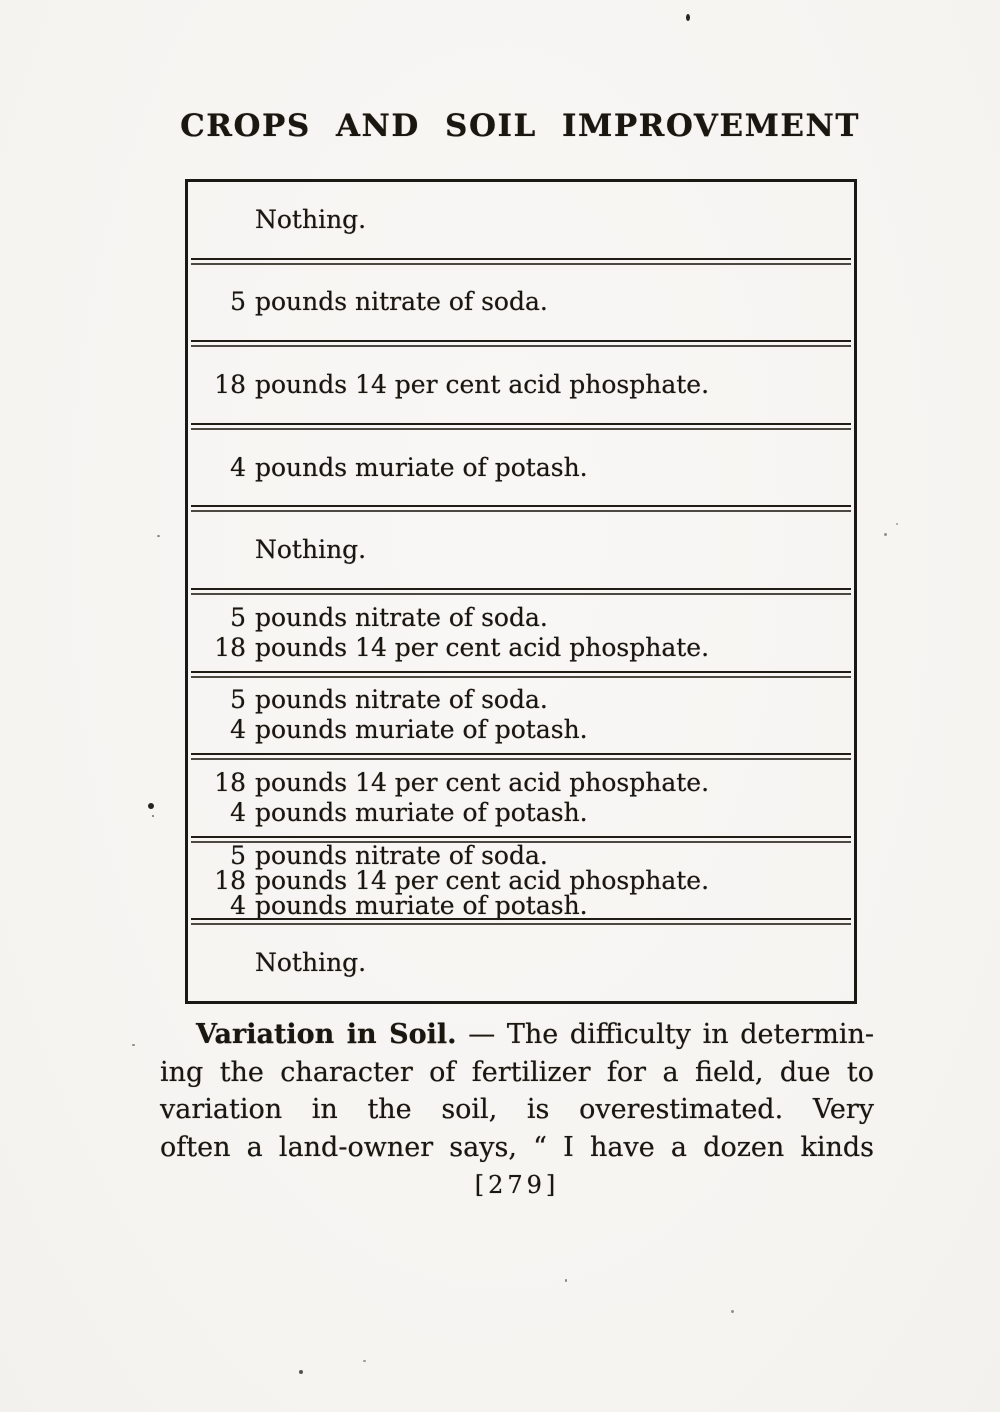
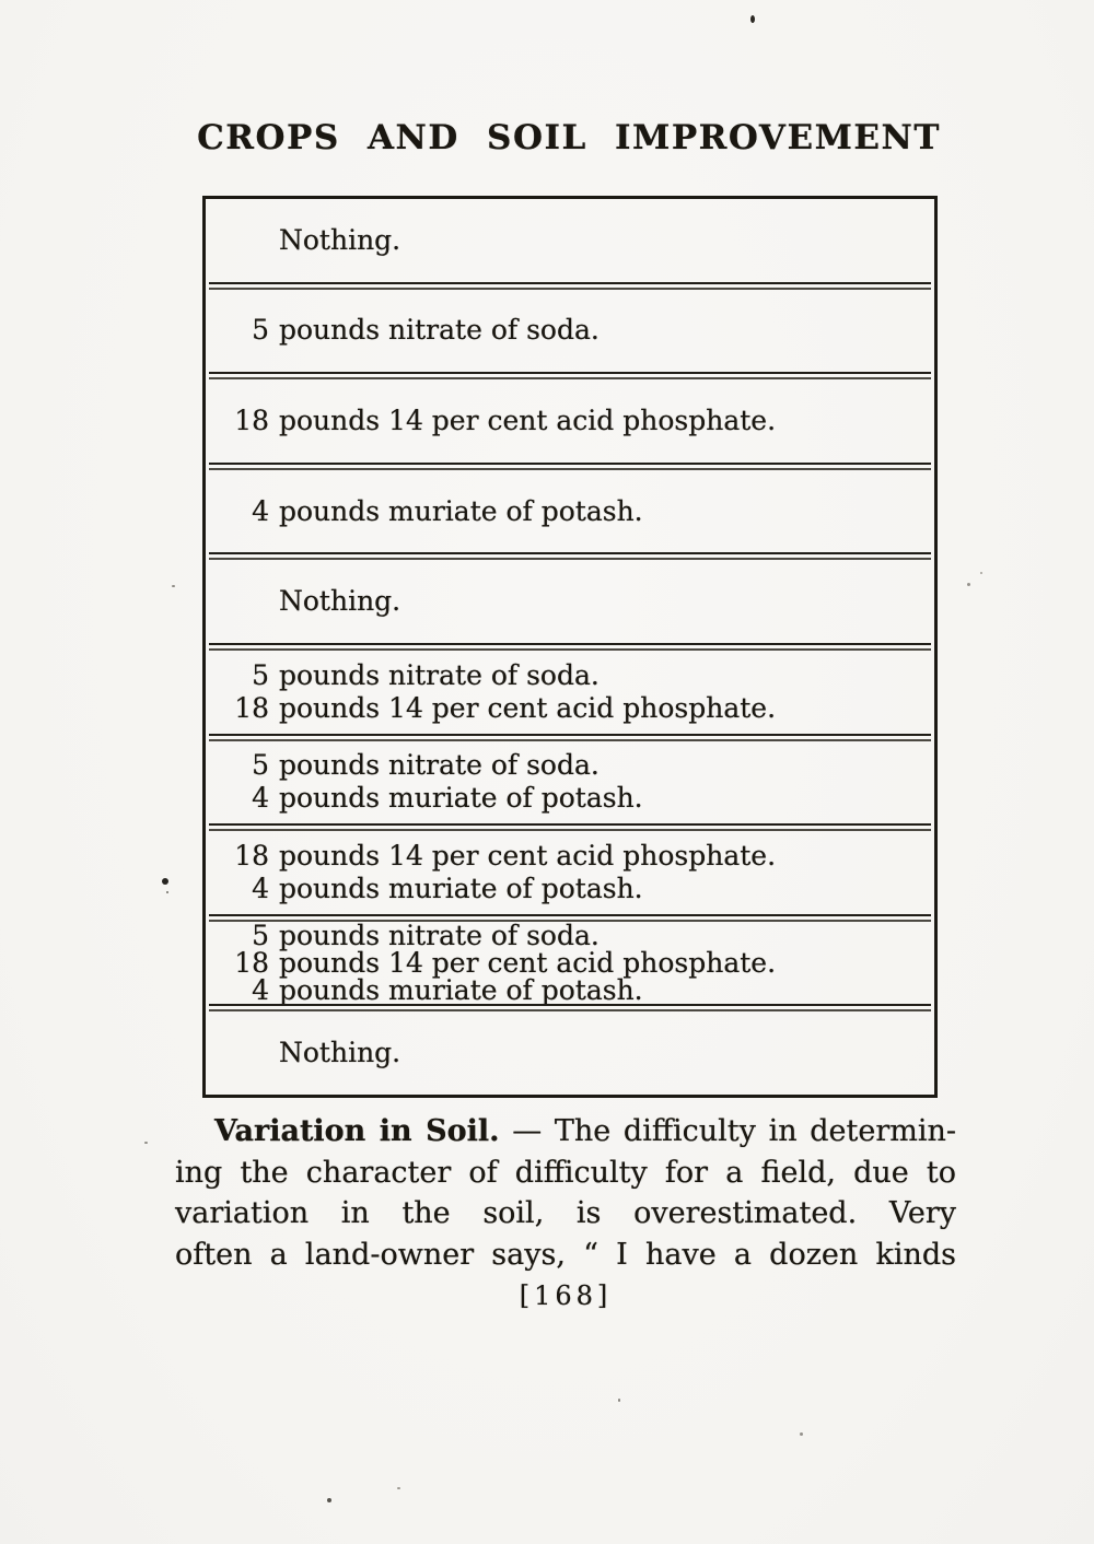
  CROPS AND SOIL IMPROVEMENT
  Nothing.
  5
  pounds nitrate of soda.
  18
  pounds 14 per cent acid phosphate.
  4
  pounds muriate of potash.
  Nothing.
  5
  pounds nitrate of soda.
  18
  pounds 14 per cent acid phosphate.
  5
  pounds nitrate of soda.
  4
  pounds muriate of potash.
  18
  pounds 14 per cent acid phosphate.
  4
  pounds muriate of potash.
  5
  pounds nitrate of soda.
  18
  pounds 14 per cent acid phosphate.
  4
  pounds muriate of potash.
  Nothing.
  Variation in Soil. — The difficulty in determin-
- ing the character of fertilizer for a field, due to
+ ing the character of difficulty for a field, due to
  variation in the soil, is overestimated. Very
  often a land-owner says, “ I have a dozen kinds
- [279]
+ [168]
